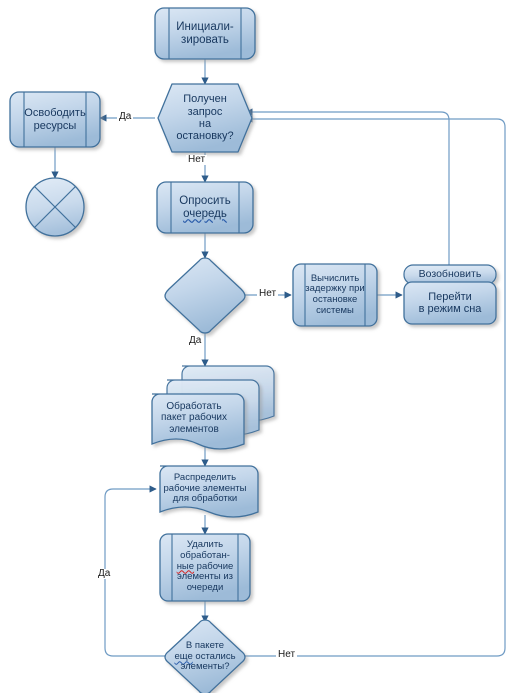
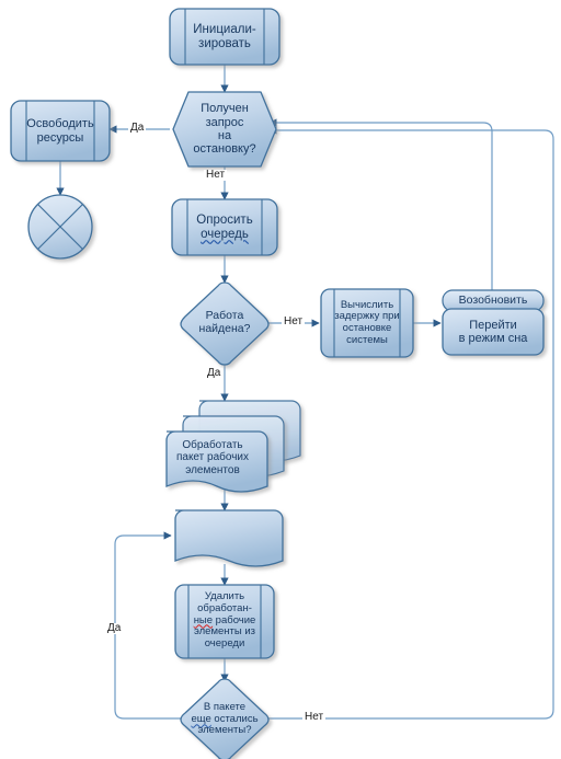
  Инициали-
  зировать
  Получен
  запрос
  на
  остановку?
  Освободить
  ресурсы
  Опросить
  очередь
+ Работа
+ найдена?
  Вычислить
  задержку при
  остановке
  системы
  Возобновить
  Перейти
  в режим сна
  Обработать
  пакет рабочих
  элементов
- Распределить
- рабочие элементы
- для обработки
  Удалить
  обработан-
  ные рабочие
  элементы из
  очереди
  В пакете
  еще остались
  элементы?
  Да
  Нет
  Нет
  Да
  Да
  Нет
